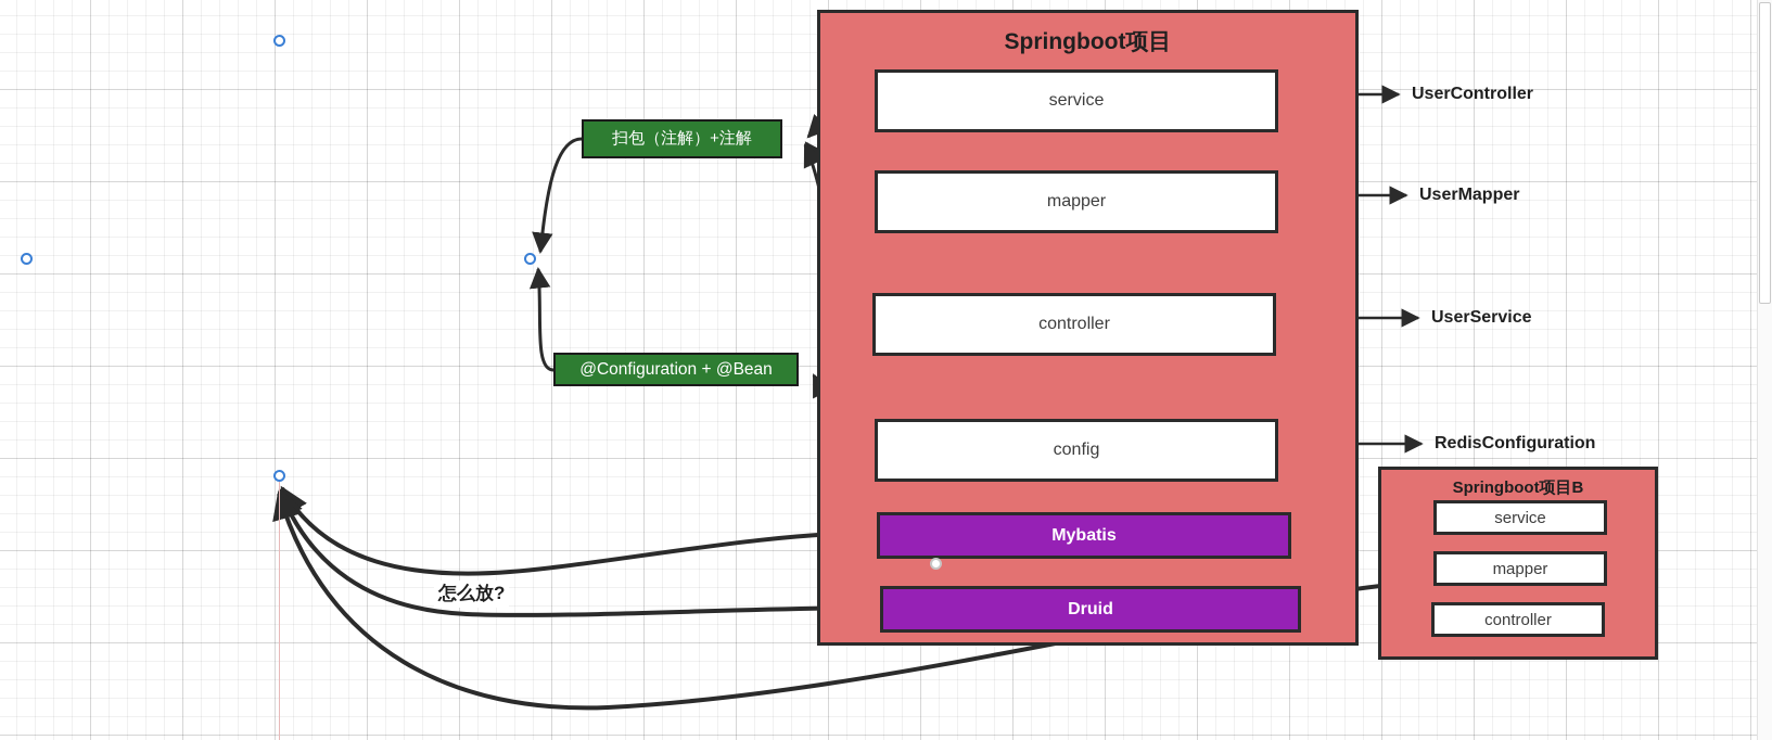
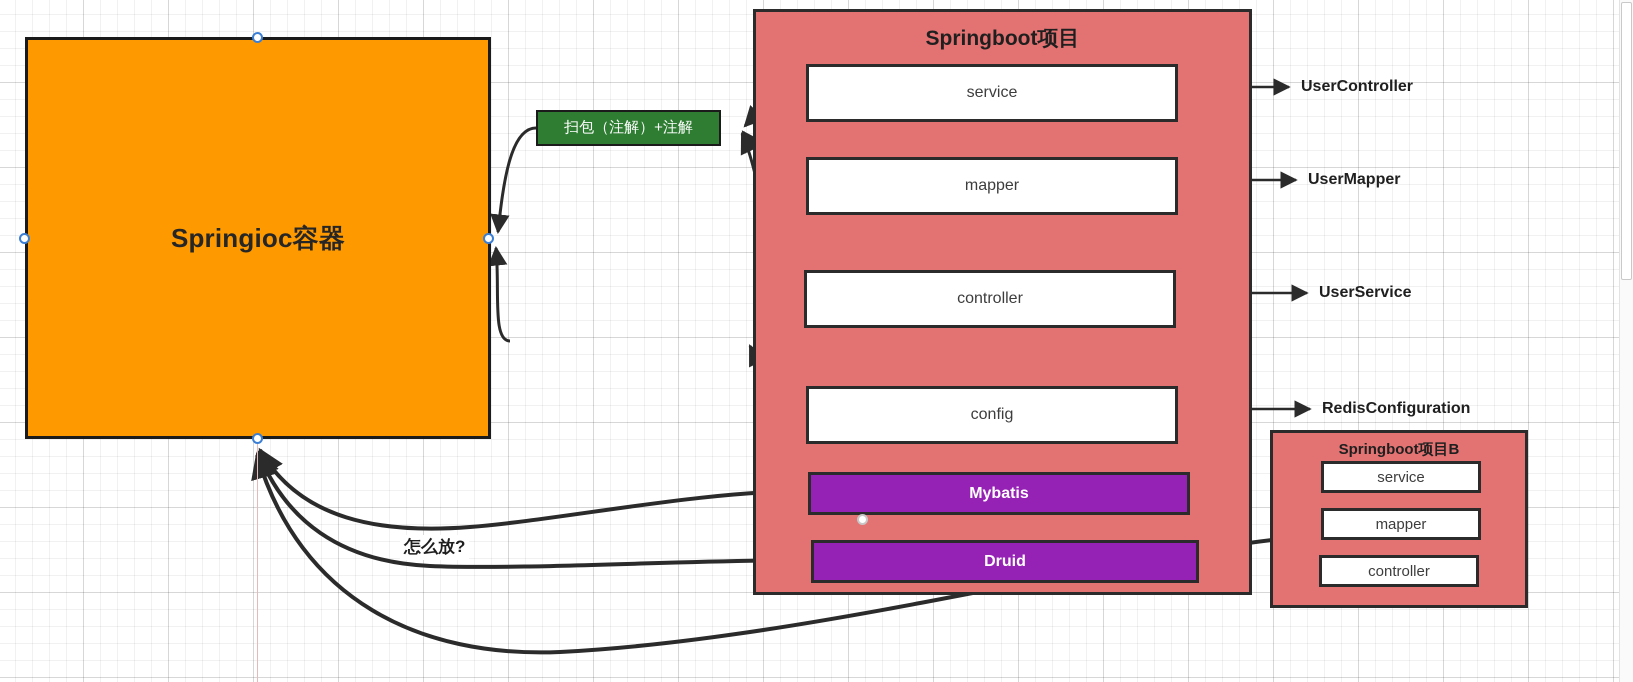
+ Springioc容器
  扫包（注解）+注解
- @Configuration + @Bean
  Springboot项目
  service
  mapper
  controller
  config
  Mybatis
  Druid
  UserController
  UserMapper
  UserService
  RedisConfiguration
  Springboot项目B
  service
  mapper
  controller
  怎么放?
